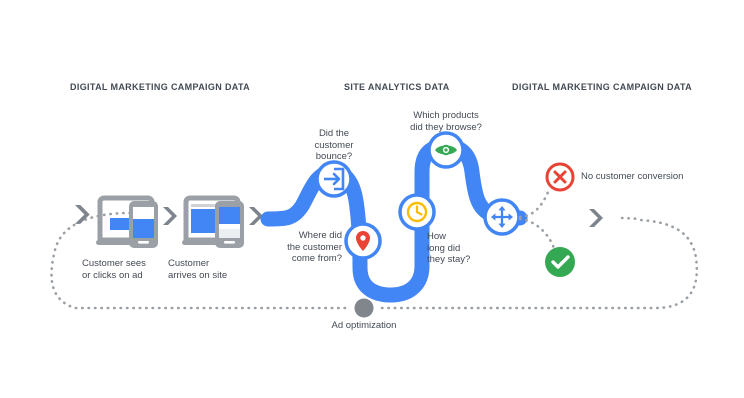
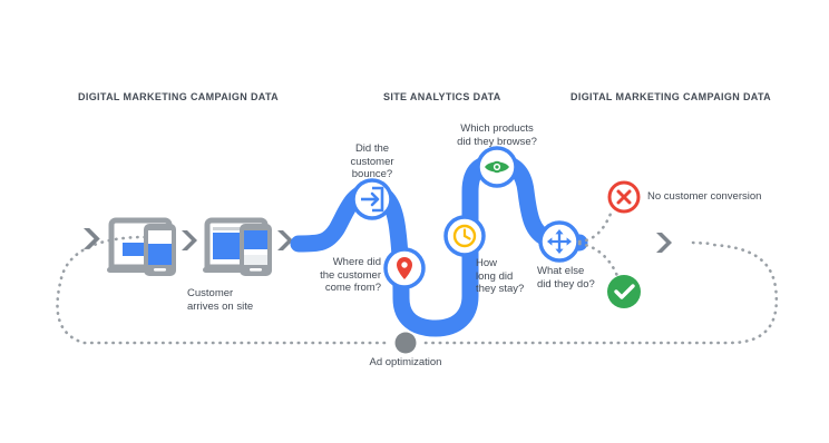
  DIGITAL MARKETING CAMPAIGN DATA
  SITE ANALYTICS DATA
  DIGITAL MARKETING CAMPAIGN DATA
- Customer sees
- or clicks on ad
  Customer
  arrives on site
  Did the
  customer
  bounce?
  Where did
  the customer
  come from?
  Which products
  did they browse?
  How
  long did
  they stay?
+ What else
+ did they do?
  No customer conversion
  Ad optimization
